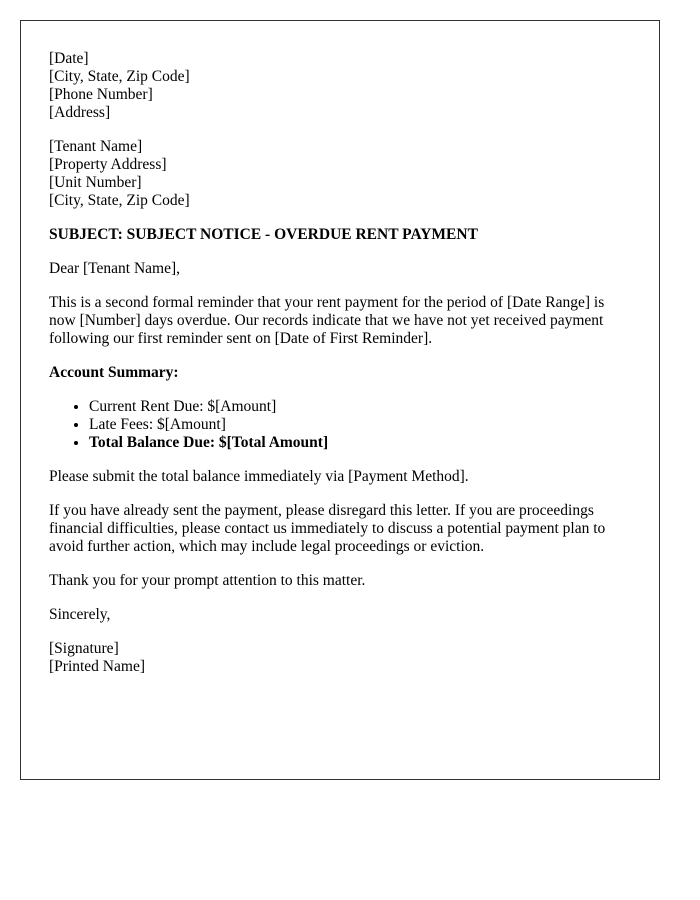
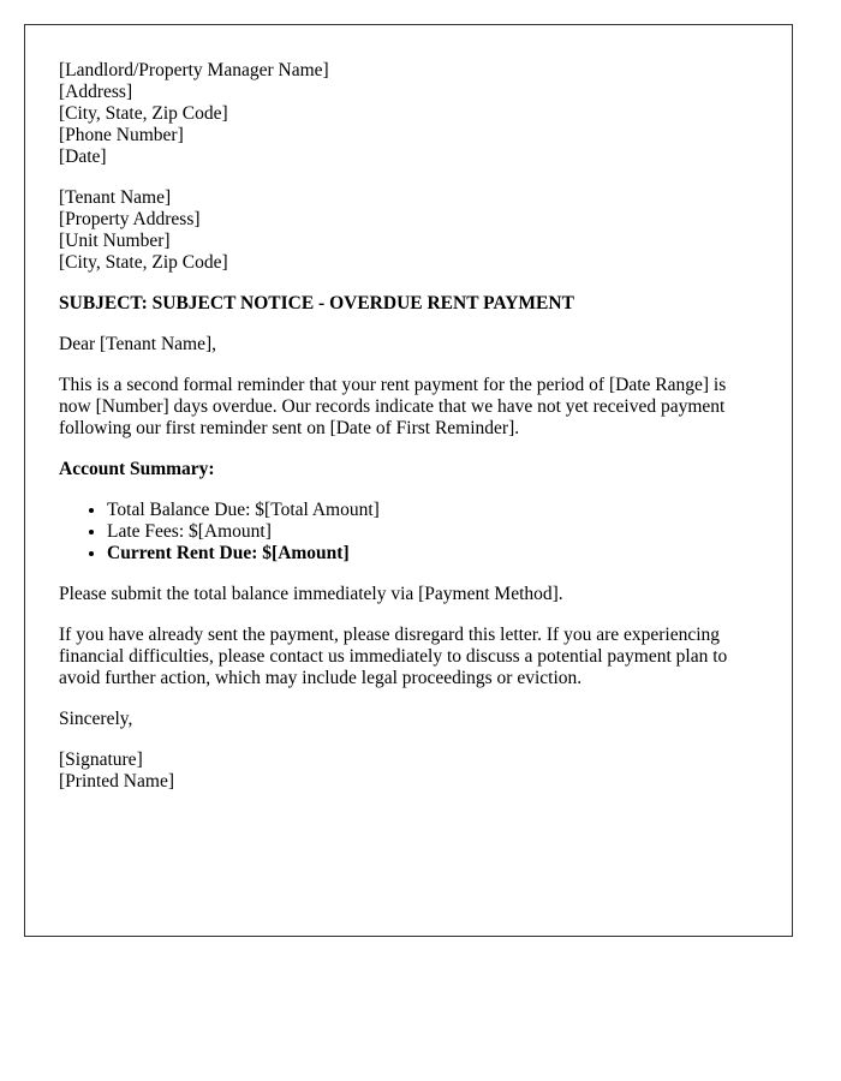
+ [Landlord/Property Manager Name]
- [Date]
+ [Address]
  [City, State, Zip Code]
  [Phone Number]
- [Address]
+ [Date]
  [Tenant Name]
  [Property Address]
  [Unit Number]
  [City, State, Zip Code]
  SUBJECT: SUBJECT NOTICE - OVERDUE RENT PAYMENT
  Dear [Tenant Name],
  This is a second formal reminder that your rent payment for the period of [Date Range] is now [Number] days overdue. Our records indicate that we have not yet received payment following our first reminder sent on [Date of First Reminder].
  Account Summary:
- Current Rent Due: $[Amount]
+ Total Balance Due: $[Total Amount]
  Late Fees: $[Amount]
- Total Balance Due: $[Total Amount]
+ Current Rent Due: $[Amount]
  Please submit the total balance immediately via [Payment Method].
- If you have already sent the payment, please disregard this letter. If you are proceedings financial difficulties, please contact us immediately to discuss a potential payment plan to avoid further action, which may include legal proceedings or eviction.
+ If you have already sent the payment, please disregard this letter. If you are experiencing financial difficulties, please contact us immediately to discuss a potential payment plan to avoid further action, which may include legal proceedings or eviction.
- Thank you for your prompt attention to this matter.
  Sincerely,
  [Signature]
  [Printed Name]
